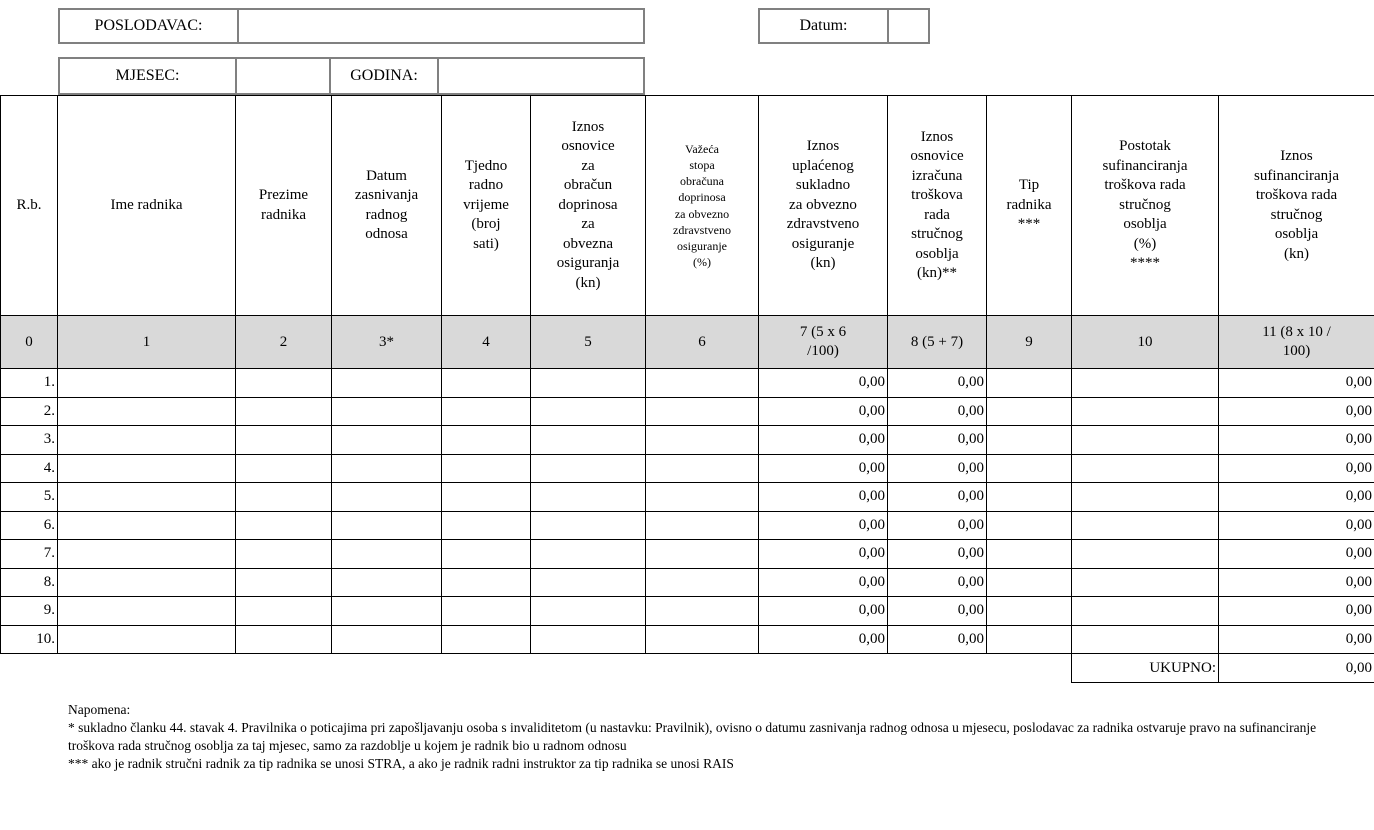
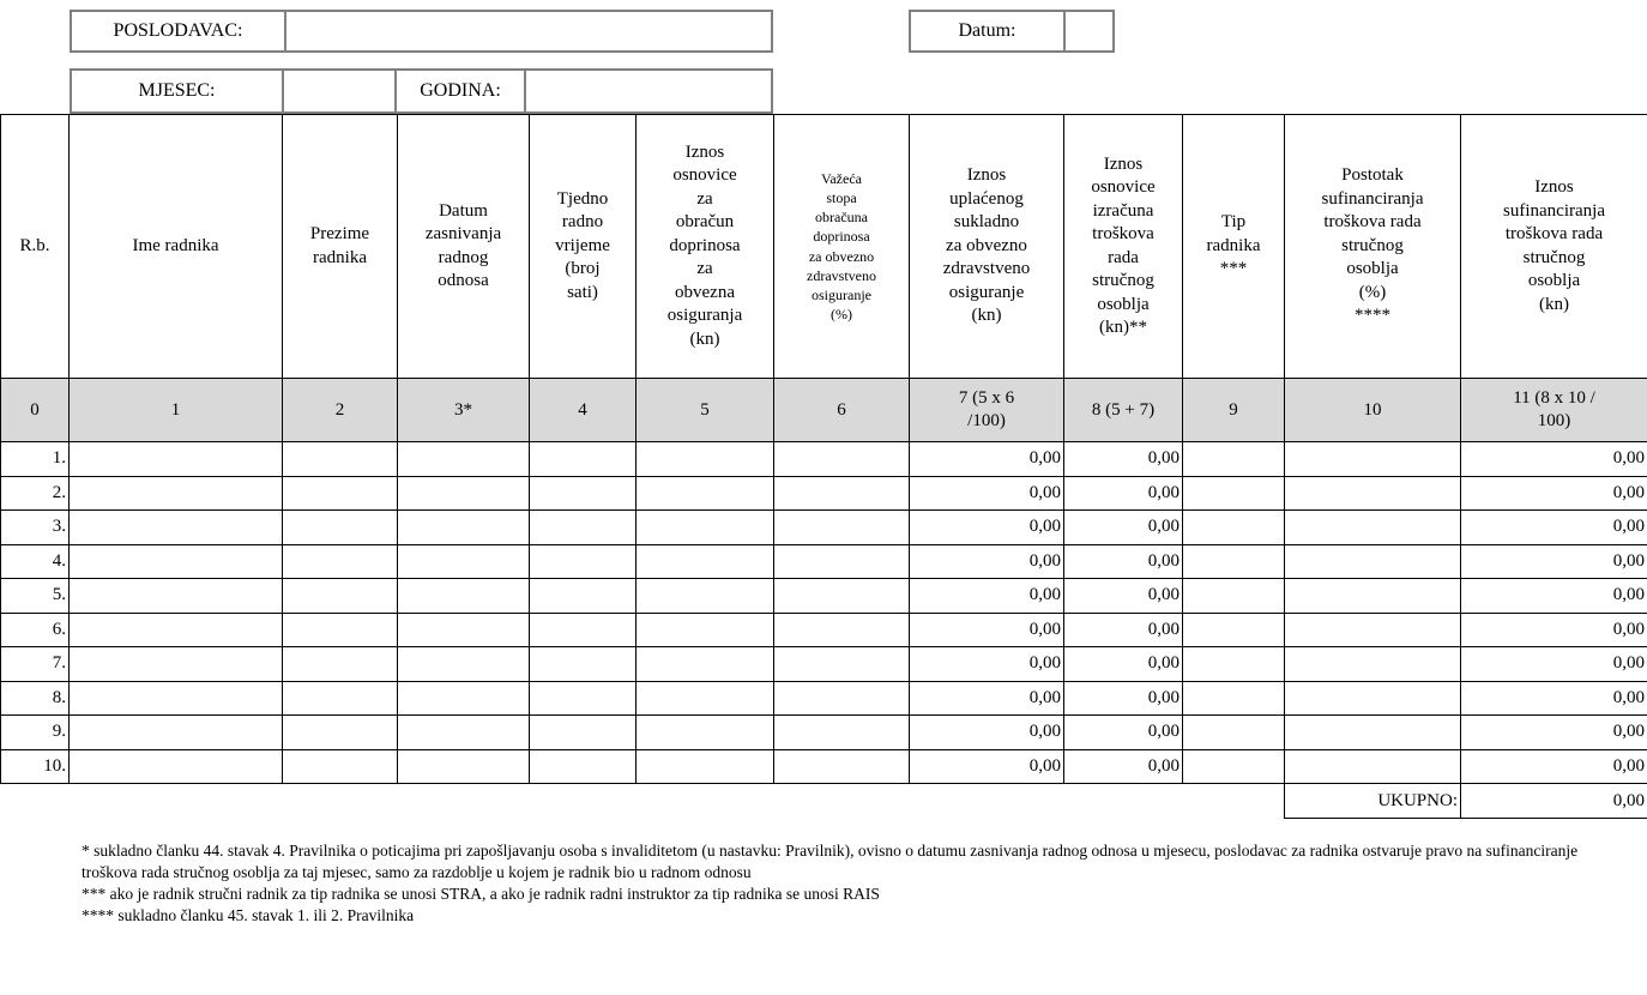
  POSLODAVAC:
  Datum:
  MJESEC:
  GODINA:
  R.b.	Ime radnika	Prezime radnika	Datum zasnivanja radnog odnosa	Tjedno radno vrijeme (broj sati)	Iznos osnovice za obračun doprinosa za obvezna osiguranja (kn)	Važeća stopa obračuna doprinosa za obvezno zdravstveno osiguranje (%)	Iznos uplaćenog sukladno za obvezno zdravstveno osiguranje (kn)	Iznos osnovice izračuna troškova rada stručnog osoblja (kn)**	Tip radnika ***	Postotak sufinanciranja troškova rada stručnog osoblja (%) ****	Iznos sufinanciranja troškova rada stručnog osoblja (kn)
  0	1	2	3*	4	5	6	7 (5 x 6 /100)	8 (5 + 7)	9	10	11 (8 x 10 / 100)
  1.							0,00	0,00			0,00
  2.							0,00	0,00			0,00
  3.							0,00	0,00			0,00
  4.							0,00	0,00			0,00
  5.							0,00	0,00			0,00
  6.							0,00	0,00			0,00
  7.							0,00	0,00			0,00
  8.							0,00	0,00			0,00
  9.							0,00	0,00			0,00
  10.							0,00	0,00			0,00
  	UKUPNO:	0,00
- Napomena:
  * sukladno članku 44. stavak 4. Pravilnika o poticajima pri zapošljavanju osoba s invaliditetom (u nastavku: Pravilnik), ovisno o datumu zasnivanja radnog odnosa u mjesecu, poslodavac za radnika ostvaruje pravo na sufinanciranje troškova rada stručnog osoblja za taj mjesec, samo za razdoblje u kojem je radnik bio u radnom odnosu
  *** ako je radnik stručni radnik za tip radnika se unosi STRA, a ako je radnik radni instruktor za tip radnika se unosi RAIS
+ **** sukladno članku 45. stavak 1. ili 2. Pravilnika
